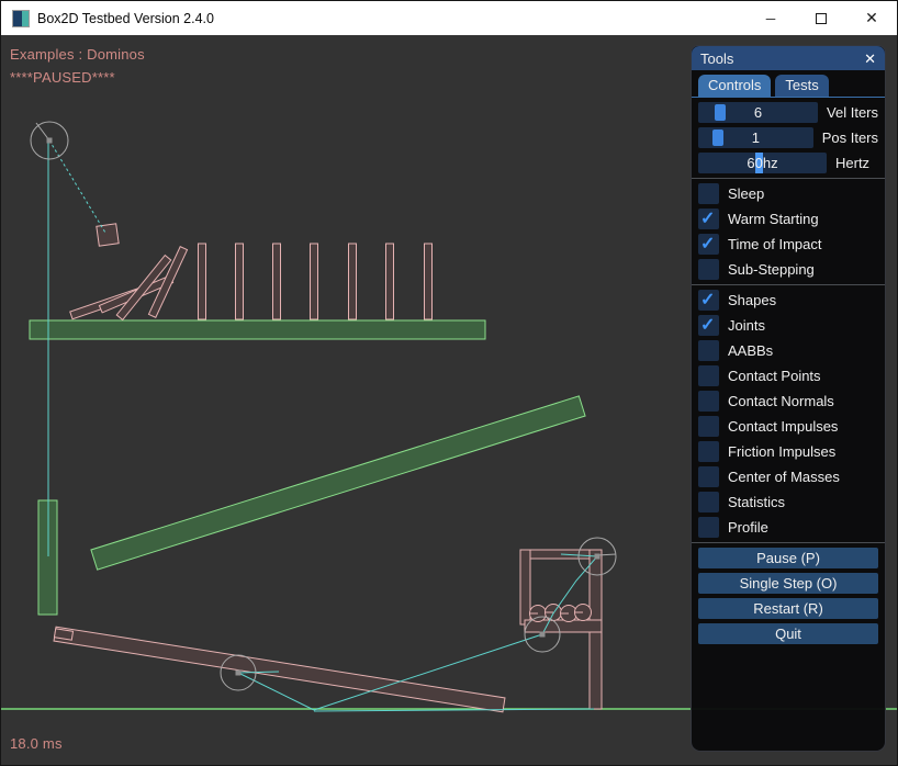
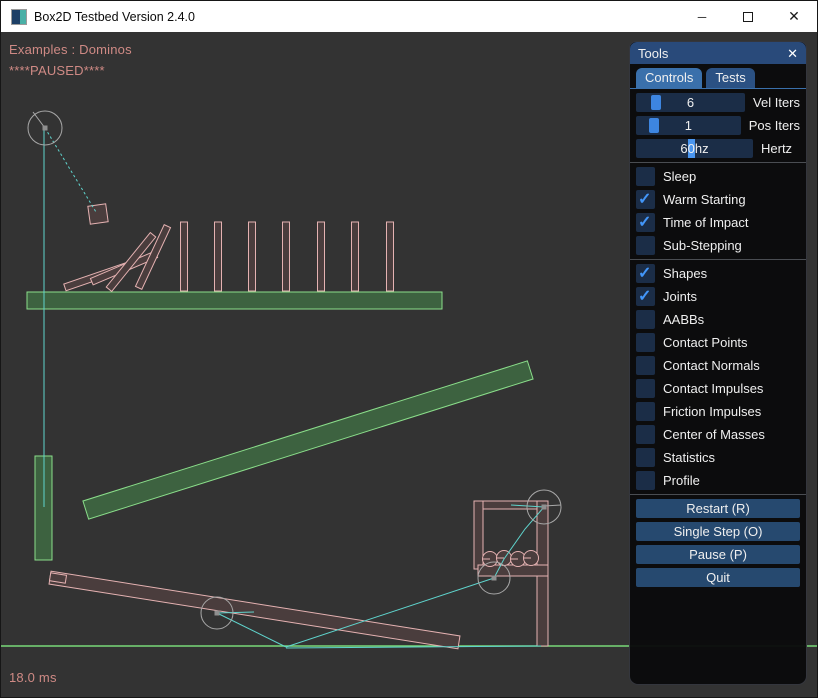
  Box2D Testbed Version 2.4.0
  ─
  ✕
  Examples : Dominos
  ****PAUSED****
  18.0 ms
  Tools
  ✕
  Controls
  Tests
  6
  Vel Iters
  1
  Pos Iters
  6
  0
  hz
  Hertz
  Sleep
  ✓
  Warm Starting
  ✓
  Time of Impact
  Sub-Stepping
  ✓
  Shapes
  ✓
  Joints
  AABBs
  Contact Points
  Contact Normals
  Contact Impulses
  Friction Impulses
  Center of Masses
  Statistics
  Profile
- Pause (P)
+ Restart (R)
  Single Step (O)
- Restart (R)
+ Pause (P)
  Quit
